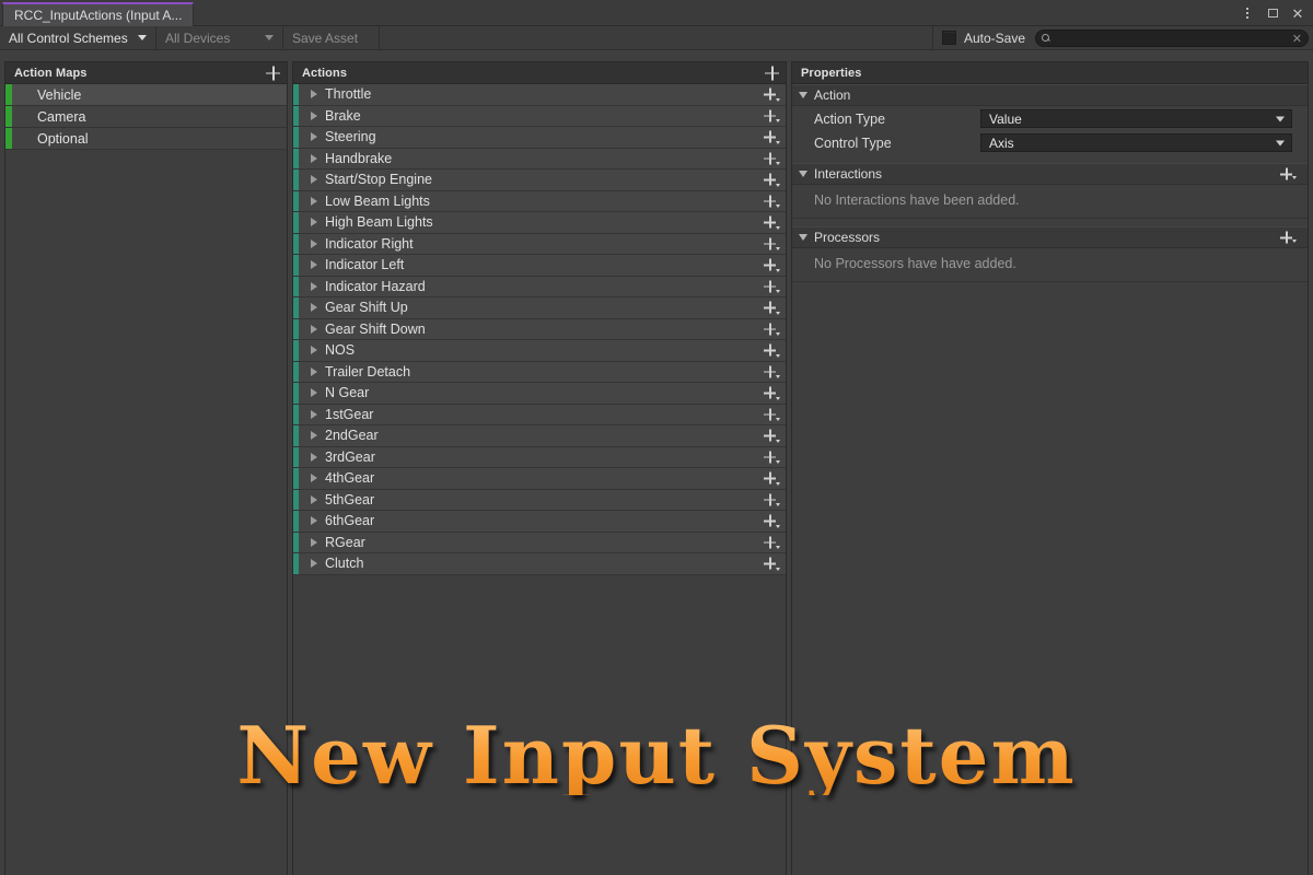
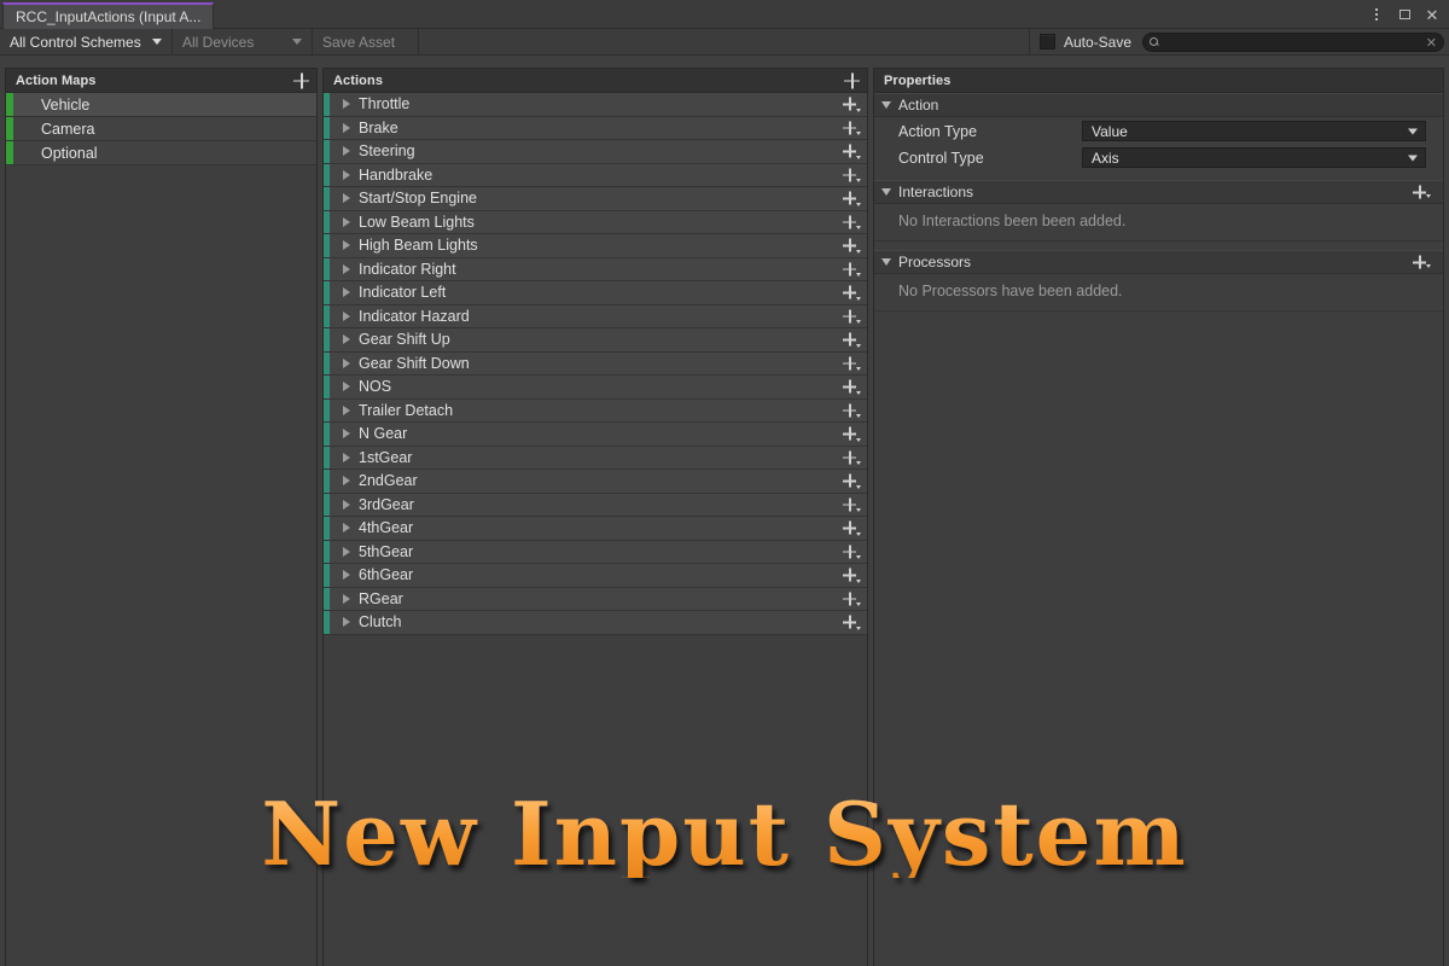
  RCC_InputActions (Input A...
  ✕
  All Control Schemes
  All Devices
  Save Asset
  Auto-Save
  ✕
  Action Maps
  Vehicle
  Camera
  Optional
  Actions
  Throttle
  Brake
  Steering
  Handbrake
  Start/Stop Engine
  Low Beam Lights
  High Beam Lights
  Indicator Right
  Indicator Left
  Indicator Hazard
  Gear Shift Up
  Gear Shift Down
  NOS
  Trailer Detach
  N Gear
  1stGear
  2ndGear
  3rdGear
  4thGear
  5thGear
  6thGear
  RGear
  Clutch
  Properties
  Action
  Action Type
  Value
  Control Type
  Axis
  Interactions
- No Interactions have been added.
+ No Interactions been been added.
  Processors
- No Processors have have added.
+ No Processors have been added.
  New Input System
